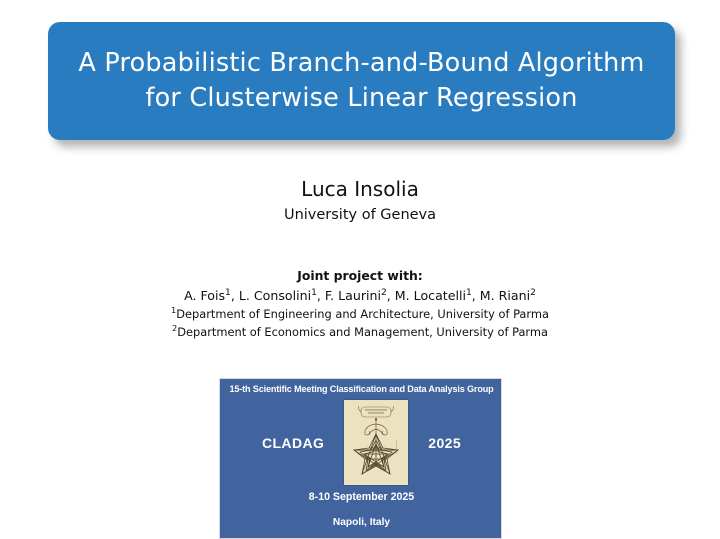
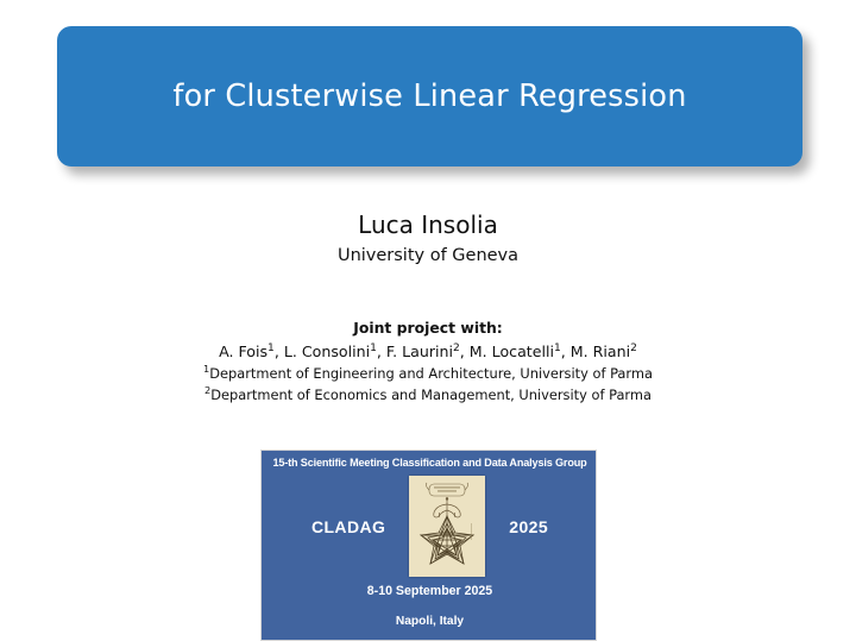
- A Probabilistic Branch-and-Bound Algorithm
  for Clusterwise Linear Regression
  Luca Insolia
  University of Geneva
  Joint project with:
  A. Fois1, L. Consolini1, F. Laurini2, M. Locatelli1, M. Riani2
  1Department of Engineering and Architecture, University of Parma
  2Department of Economics and Management, University of Parma
  15-th Scientific Meeting Classification and Data Analysis Group
  CLADAG
  2025
  8-10 September 2025
  Napoli, Italy
